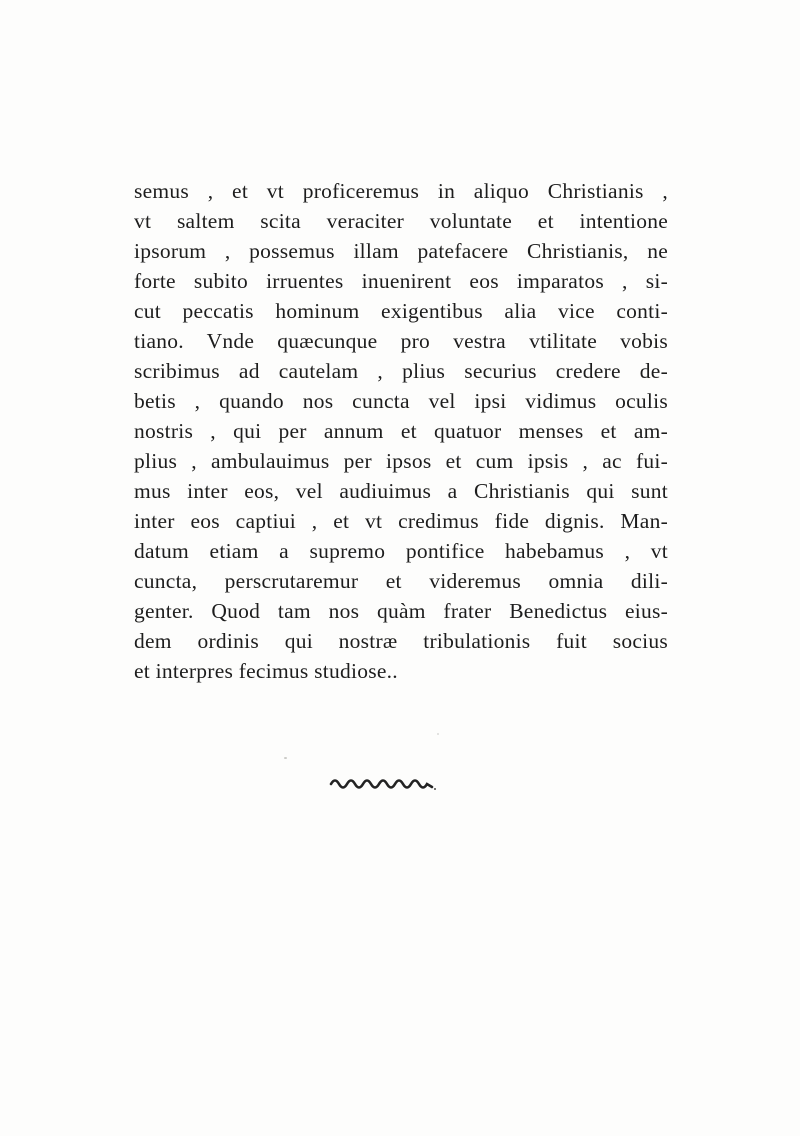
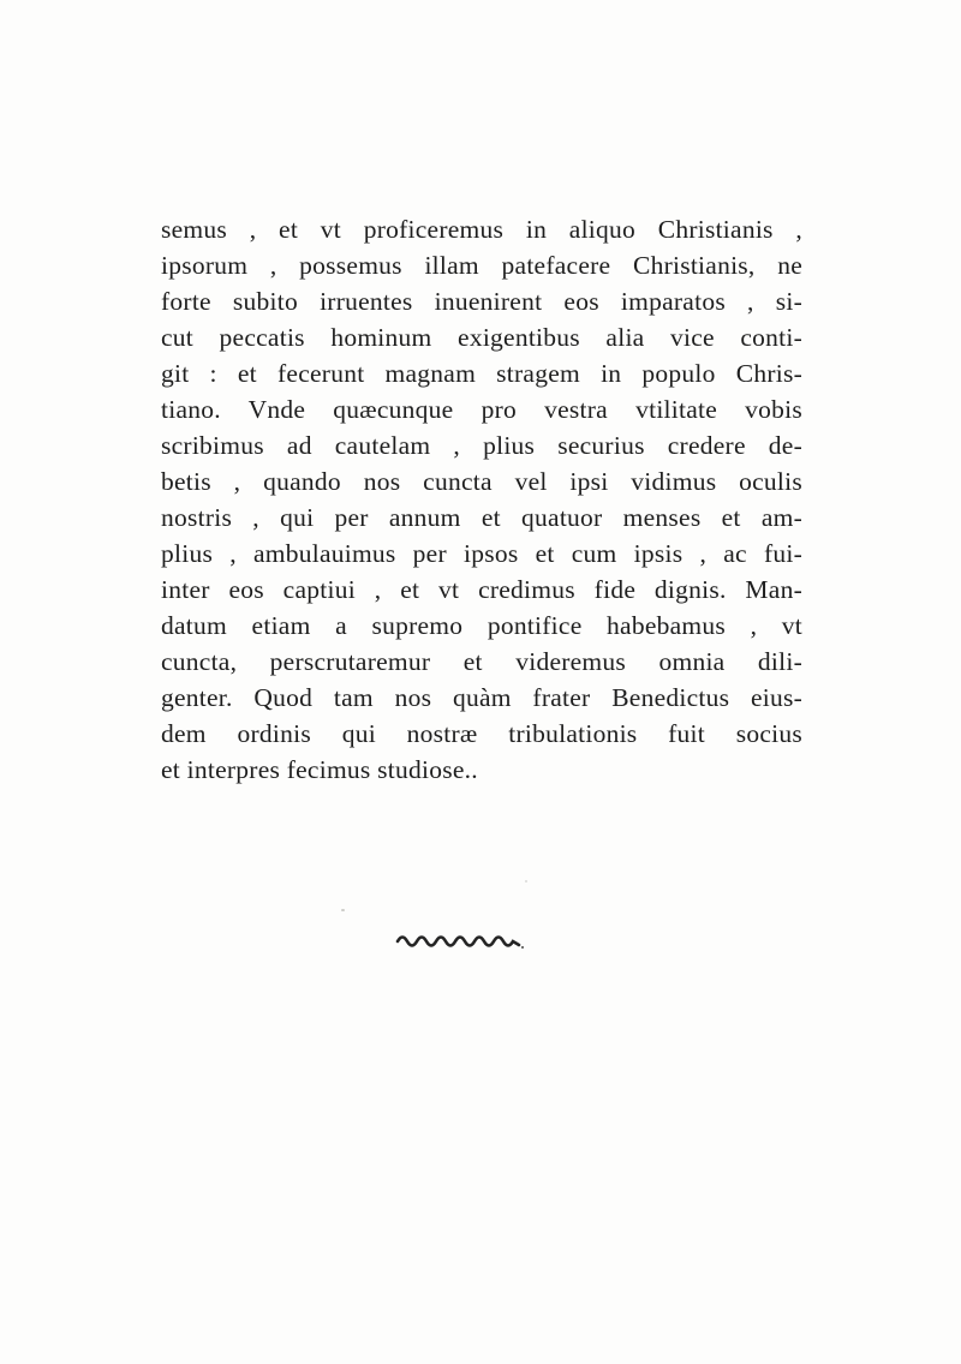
  semus , et vt proficeremus in aliquo Christianis ,
- vt saltem scita veraciter voluntate et intentione
  ipsorum , possemus illam patefacere Christianis, ne
  forte subito irruentes inuenirent eos imparatos , si-
  cut peccatis hominum exigentibus alia vice conti-
+ git : et fecerunt magnam stragem in populo Chris-
  tiano. Vnde quæcunque pro vestra vtilitate vobis
  scribimus ad cautelam , plius securius credere de-
  betis , quando nos cuncta vel ipsi vidimus oculis
  nostris , qui per annum et quatuor menses et am-
  plius , ambulauimus per ipsos et cum ipsis , ac fui-
- mus inter eos, vel audiuimus a Christianis qui sunt
  inter eos captiui , et vt credimus fide dignis. Man-
  datum etiam a supremo pontifice habebamus , vt
  cuncta, perscrutaremur et videremus omnia dili-
  genter. Quod tam nos quàm frater Benedictus eius-
  dem ordinis qui nostræ tribulationis fuit socius
  et interpres fecimus studiose..
